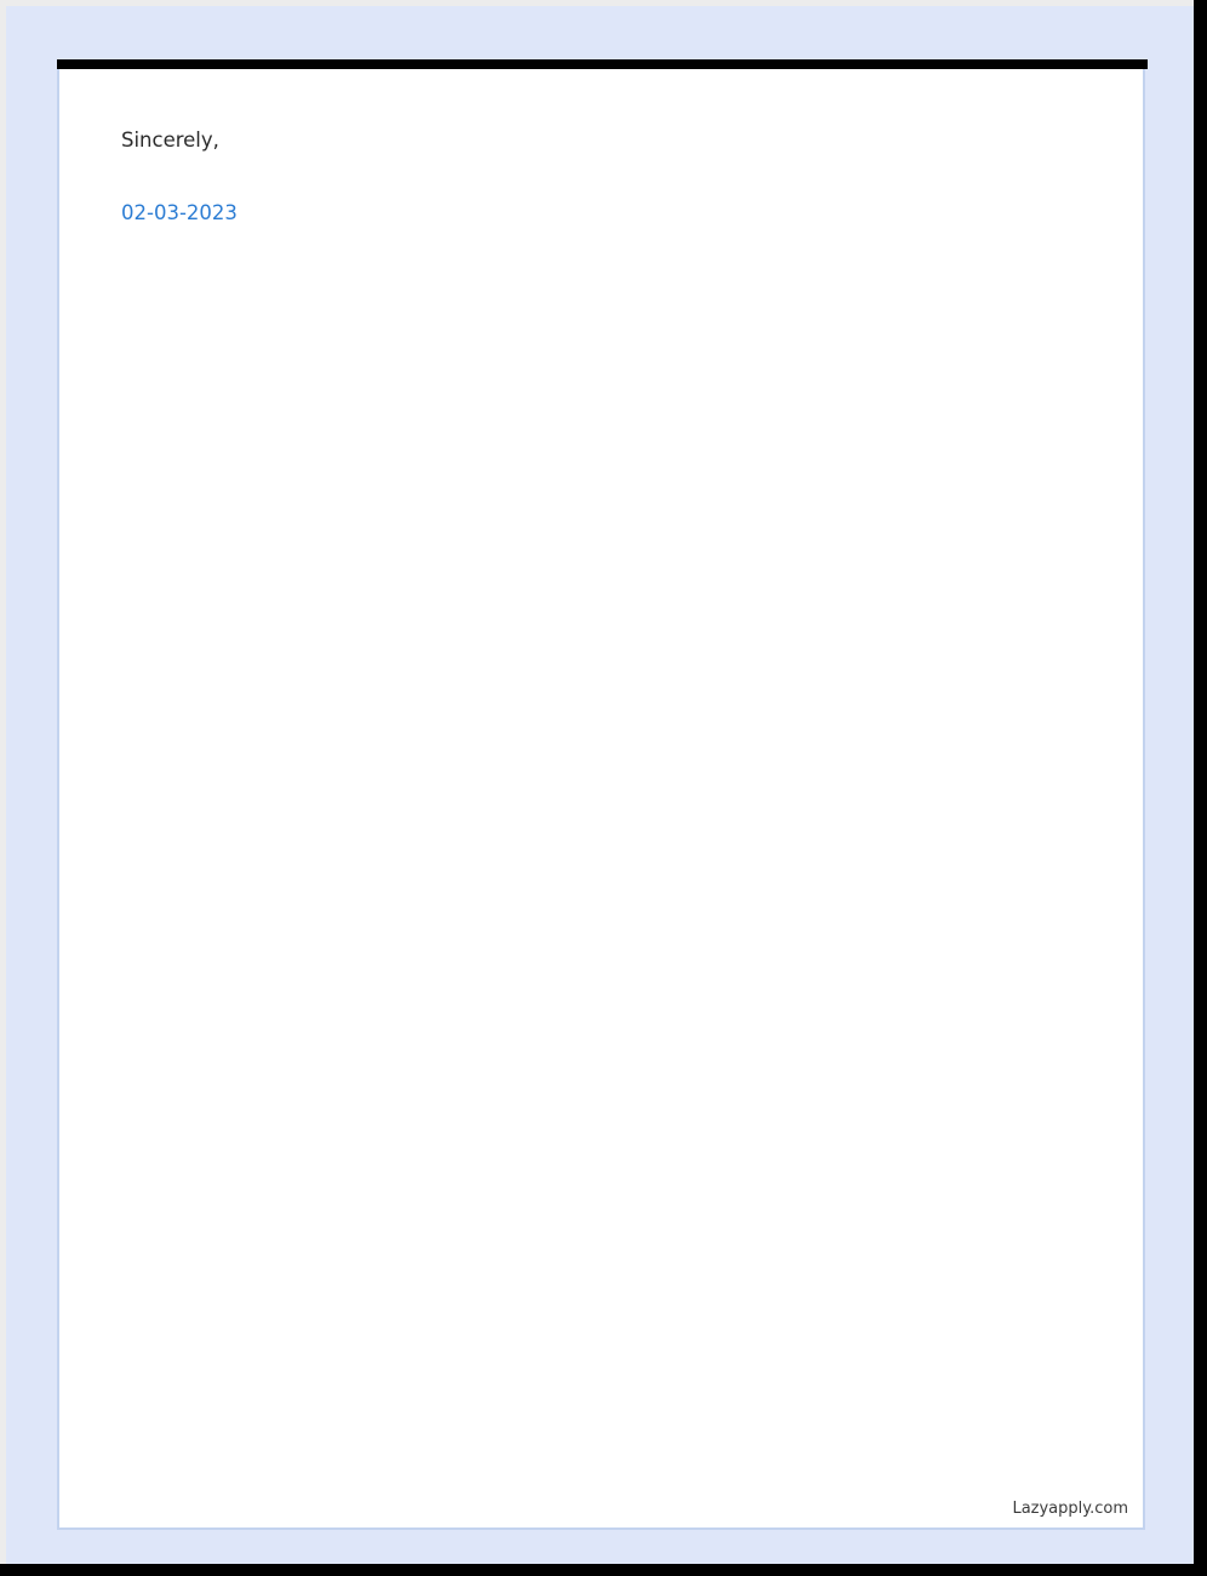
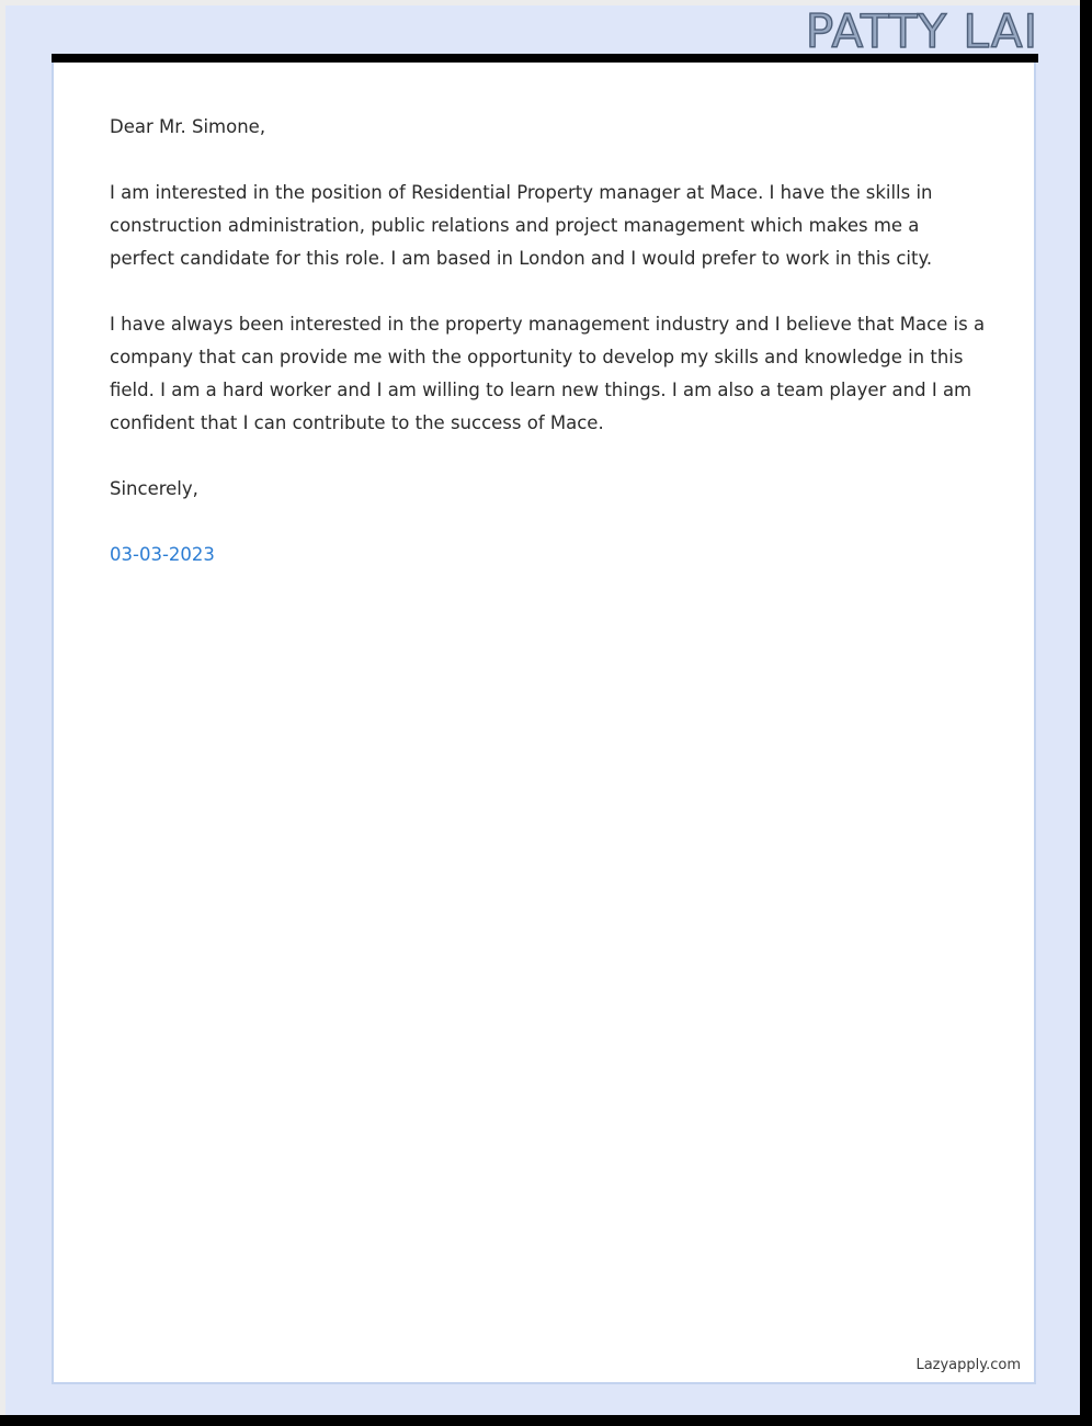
+ PATTY LAI
+ Dear Mr. Simone,
+ I am interested in the position of Residential Property manager at Mace. I have the skills in construction administration, public relations and project management which makes me a perfect candidate for this role. I am based in London and I would prefer to work in this city.
+ I have always been interested in the property management industry and I believe that Mace is a company that can provide me with the opportunity to develop my skills and knowledge in this field. I am a hard worker and I am willing to learn new things. I am also a team player and I am confident that I can contribute to the success of Mace.
  Sincerely,
- 02-03-2023
+ 03-03-2023
  Lazyapply.com
